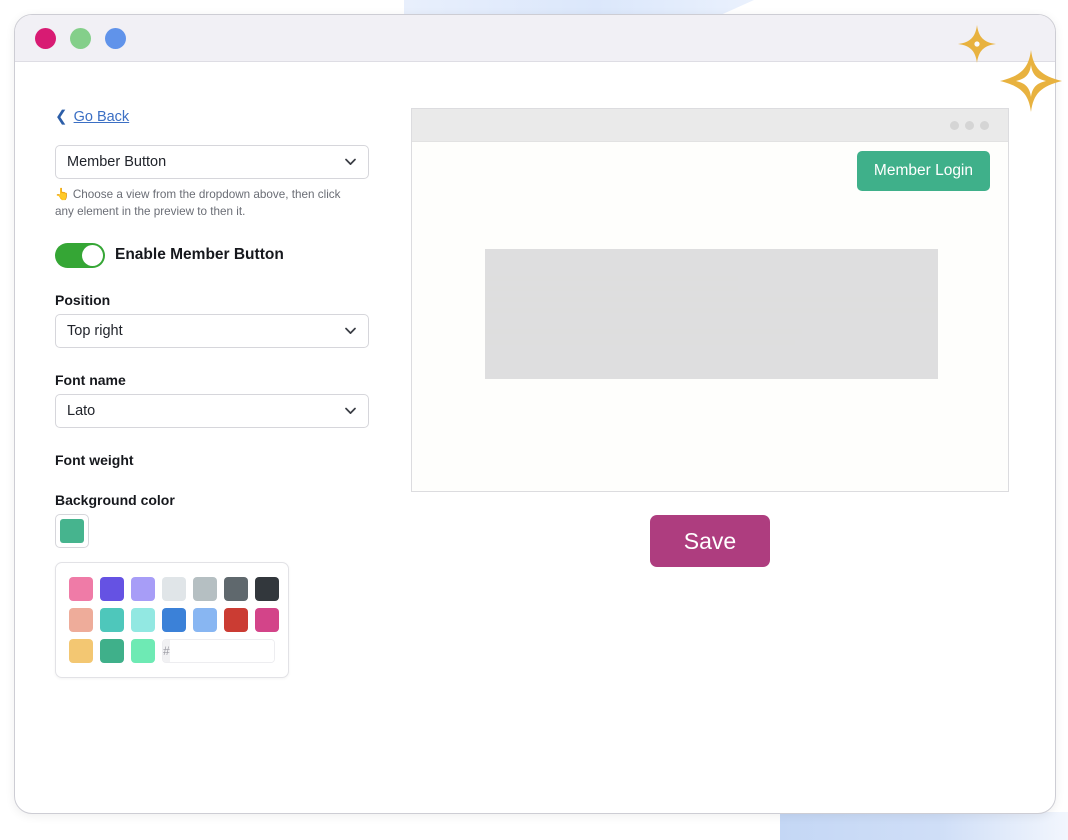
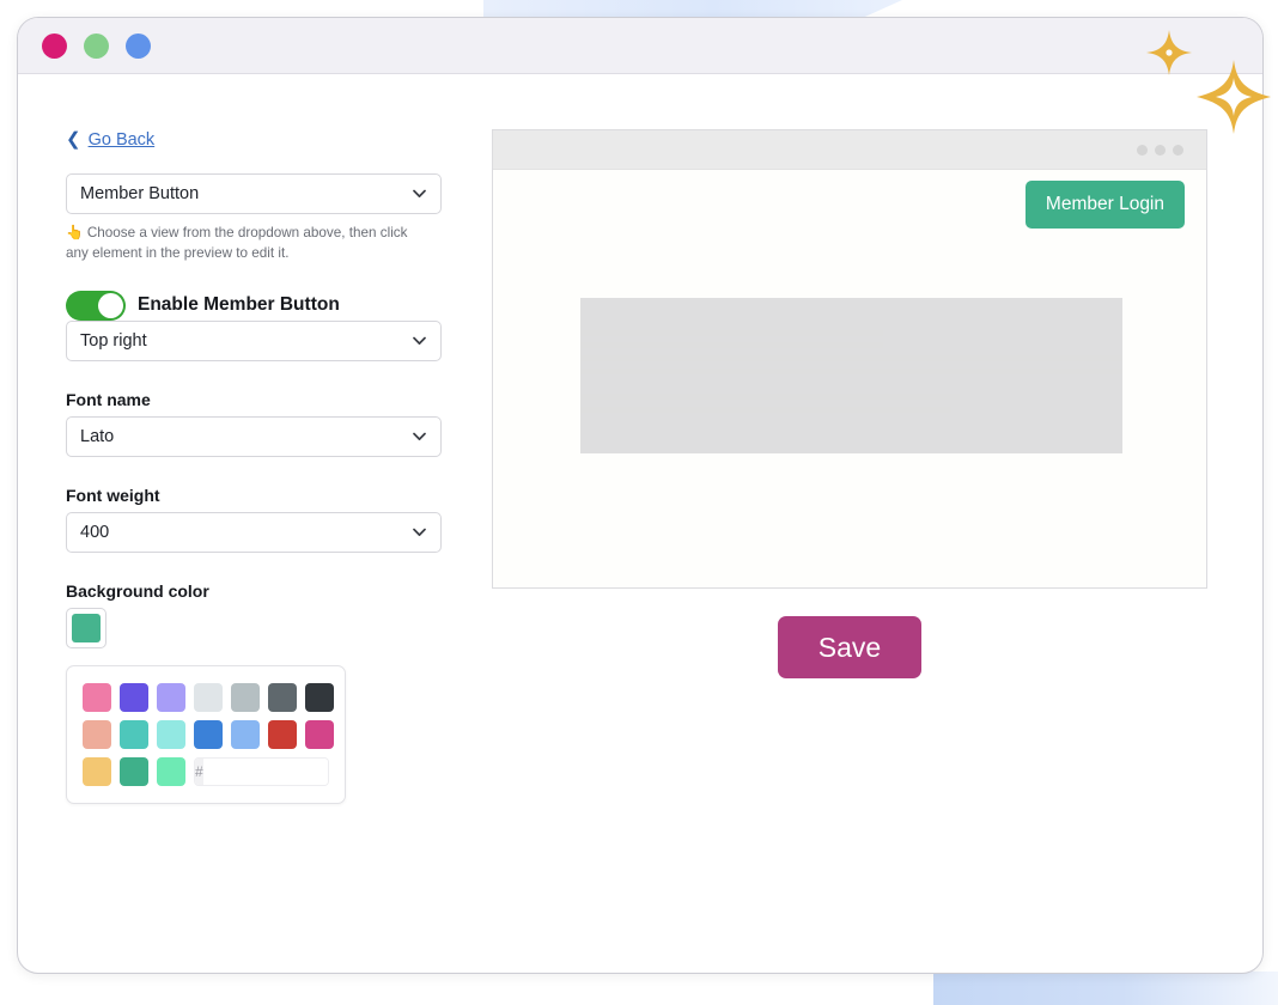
  ❮
  Go Back
  Member Button
- 👆 Choose a view from the dropdown above, then click any element in the preview to then it.
+ 👆 Choose a view from the dropdown above, then click any element in the preview to edit it.
  Enable Member Button
- Position
  Top right
  Font name
  Lato
  Font weight
+ 400
  Background color
  #
  Member Login
  Save
